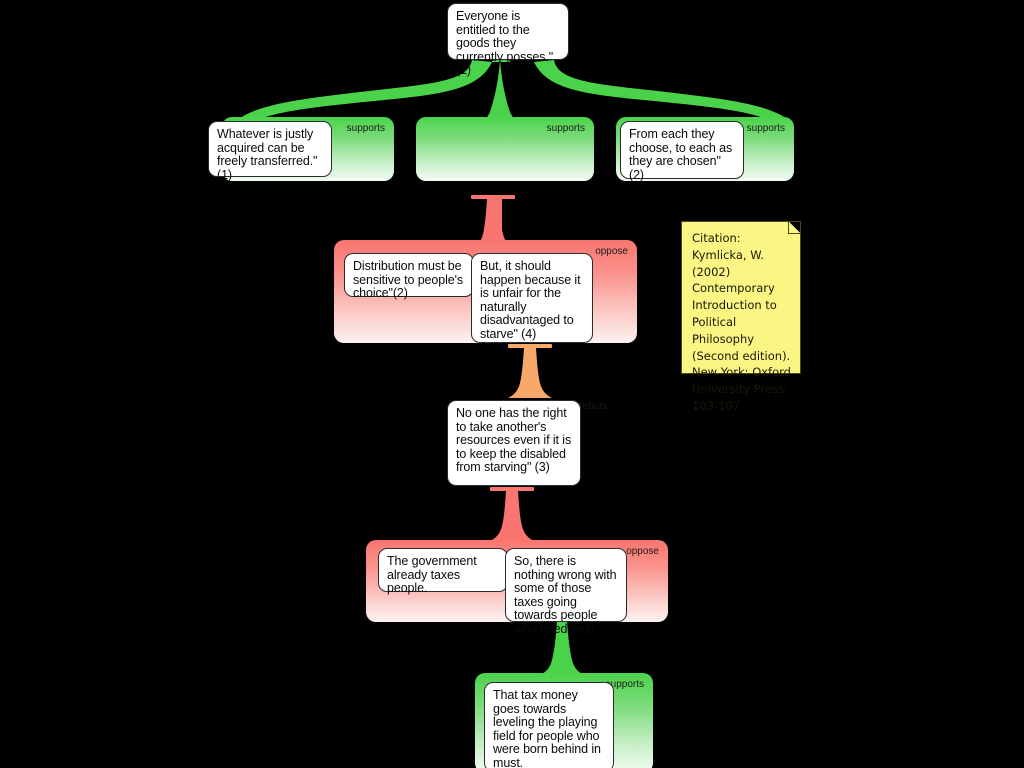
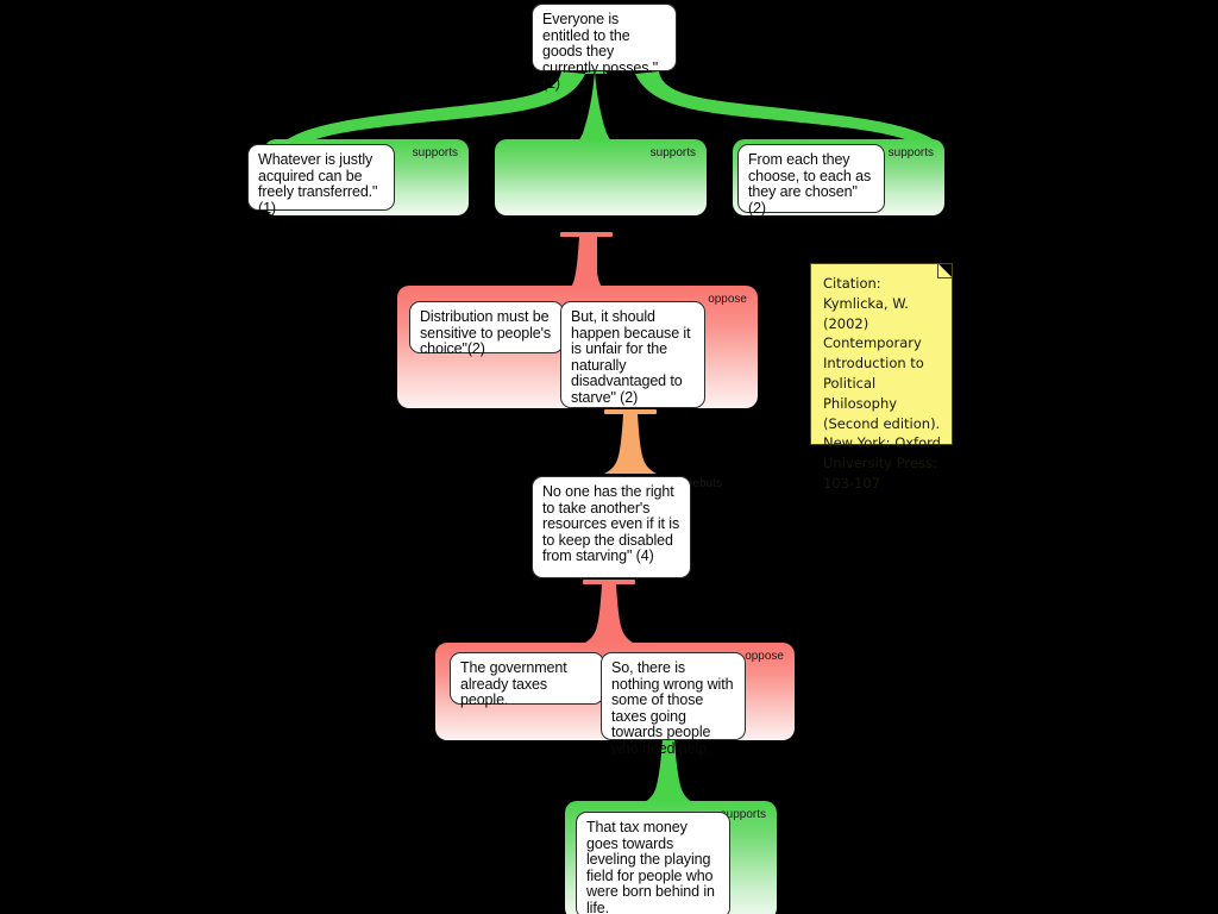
  Everyone is entitled to the goods they currently posses."(1)
  supports
  Whatever is justly acquired can be freely transferred." (1)
  supports
  supports
  From each they choose, to each as they are chosen" (2)
  oppose
  Distribution must be sensitive to people's choice"(2)
- But, it should happen because it is unfair for the naturally disadvantaged to starve" (4)
+ But, it should happen because it is unfair for the naturally disadvantaged to starve" (2)
  rebuts
- No one has the right to take another's resources even if it is to keep the disabled from starving" (3)
+ No one has the right to take another's resources even if it is to keep the disabled from starving" (4)
  oppose
  The government already taxes people.
  So, there is nothing wrong with some of those taxes going towards people who need help.
  upports
- That tax money goes towards leveling the playing field for people who were born behind in must.
+ That tax money goes towards leveling the playing field for people who were born behind in life.
  Citation: Kymlicka, W. (2002) Contemporary Introduction to Political Philosophy (Second edition). New York: Oxford University Press: 103-107
